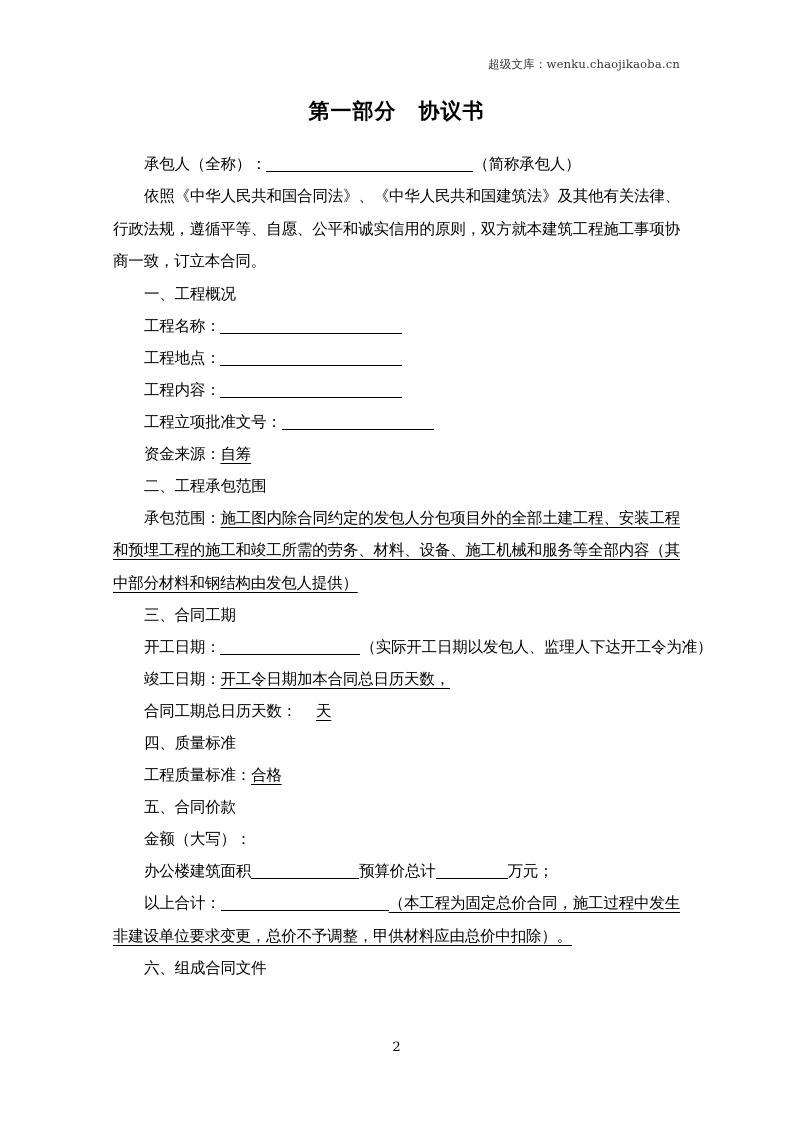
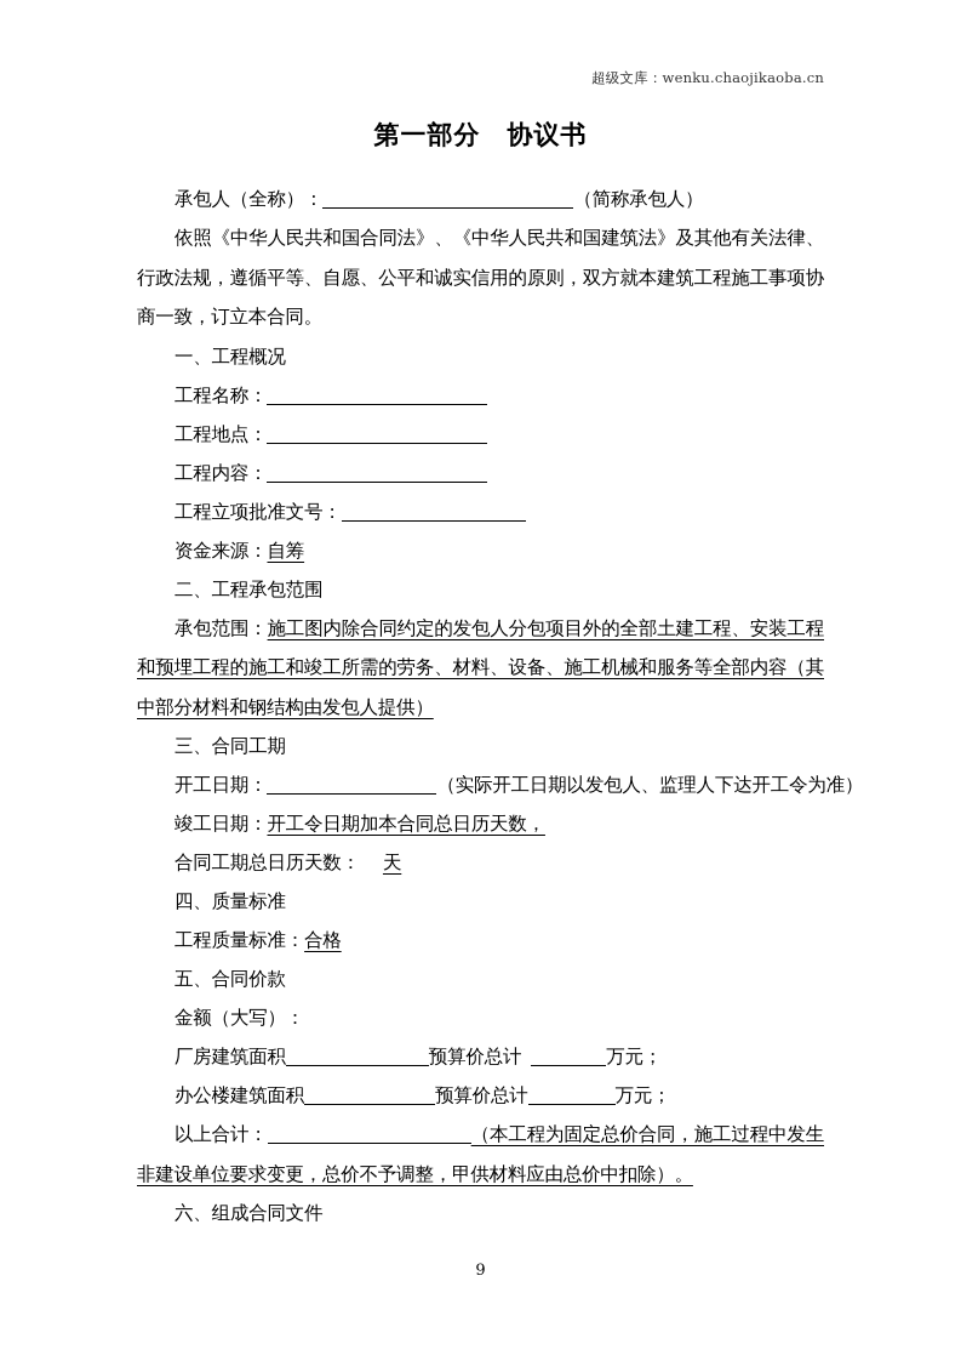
  超级文库：wenku.chaojikaoba.cn
  第一部分 协议书
  承包人（全称）： （简称承包人）
  依照《中华人民共和国合同法》、《中华人民共和国建筑法》及其他有关法律、行政法规，遵循平等、自愿、公平和诚实信用的原则，双方就本建筑工程施工事项协商一致，订立本合同。
  一、工程概况
  工程名称：
  工程地点：
  工程内容：
  工程立项批准文号：
  资金来源：自筹
  二、工程承包范围
  承包范围：施工图内除合同约定的发包人分包项目外的全部土建工程、安装工程和预埋工程的施工和竣工所需的劳务、材料、设备、施工机械和服务等全部内容（其中部分材料和钢结构由发包人提供）
  三、合同工期
  开工日期： （实际开工日期以发包人、监理人下达开工令为准）
  竣工日期：开工令日期加本合同总日历天数，
  合同工期总日历天数： 天
  四、质量标准
  工程质量标准：合格
  五、合同价款
  金额（大写）：
+ 厂房建筑面积 预算价总计 万元；
  办公楼建筑面积 预算价总计 万元；
  以上合计： （本工程为固定总价合同，施工过程中发生非建设单位要求变更，总价不予调整，甲供材料应由总价中扣除）。
  六、组成合同文件
- 2
+ 9
